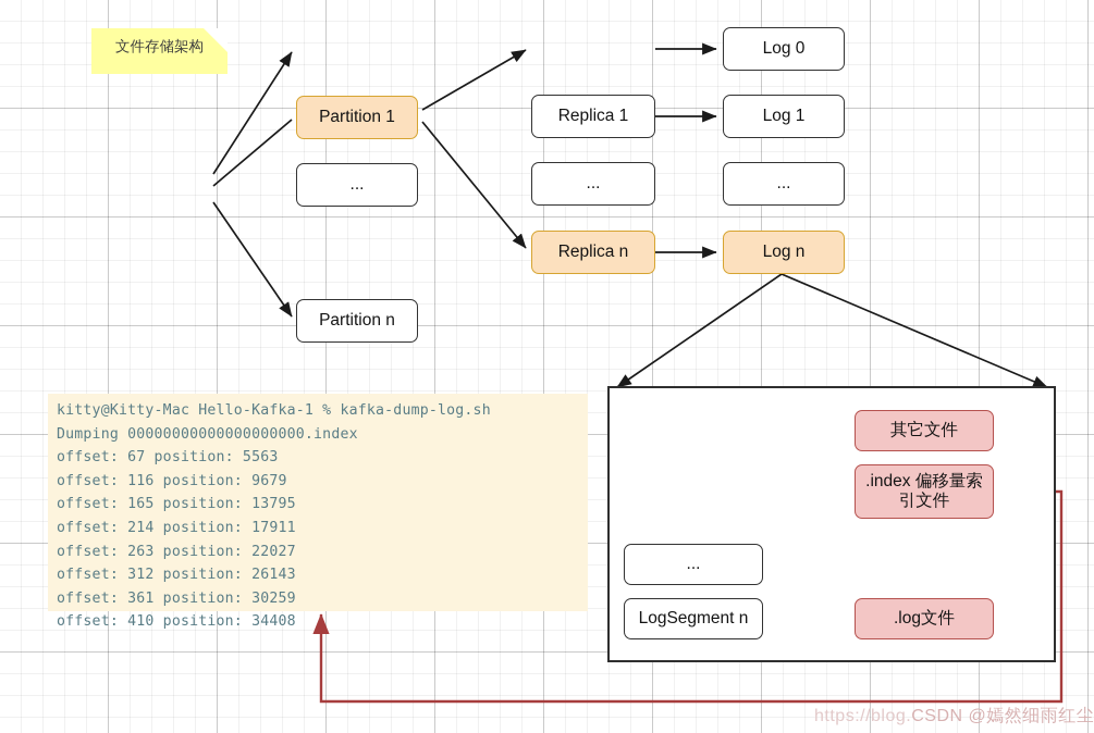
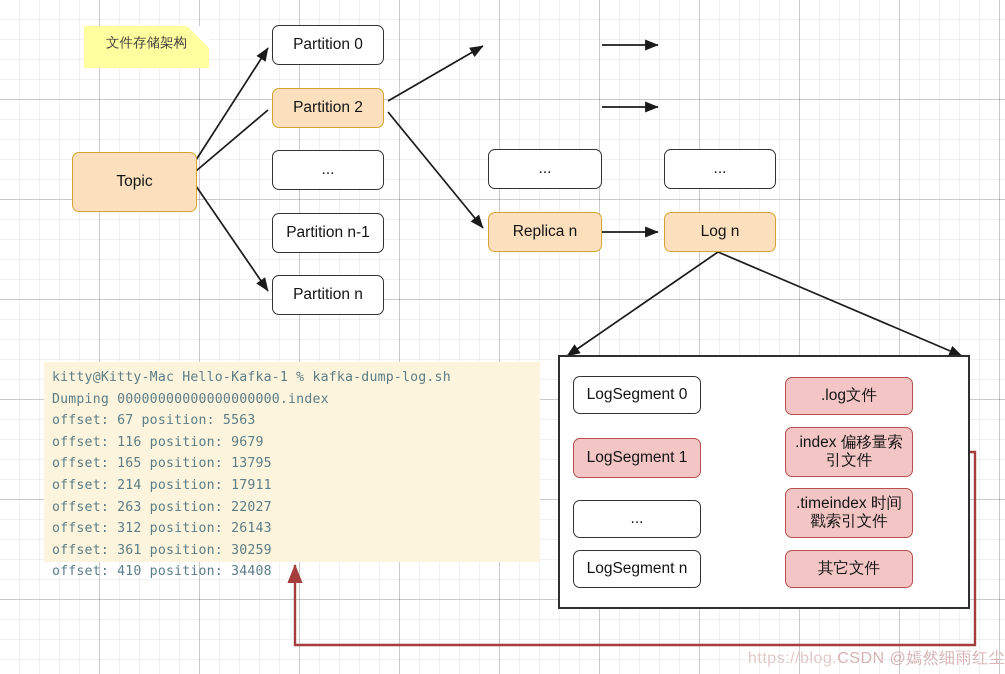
  文件存储架构
+ Topic
+ Partition 0
- Partition 1
+ Partition 2
  ...
+ Partition n-1
  Partition n
- Replica 1
  ...
  Replica n
- Log 0
- Log 1
  ...
  Log n
  kitty@Kitty-Mac Hello-Kafka-1 % kafka-dump-log.sh
  Dumping 00000000000000000000.index
  offset: 67 position: 5563
  offset: 116 position: 9679
  offset: 165 position: 13795
  offset: 214 position: 17911
  offset: 263 position: 22027
  offset: 312 position: 26143
  offset: 361 position: 30259
  offset: 410 position: 34408
+ LogSegment 0
+ LogSegment 1
  ...
  LogSegment n
- 其它文件
+ .log文件
  .index 偏移量索
  引文件
+ .timeindex 时间
+ 戳索引文件
- .log文件
+ 其它文件
  https://blog.CSDN @嫣然细雨红尘
